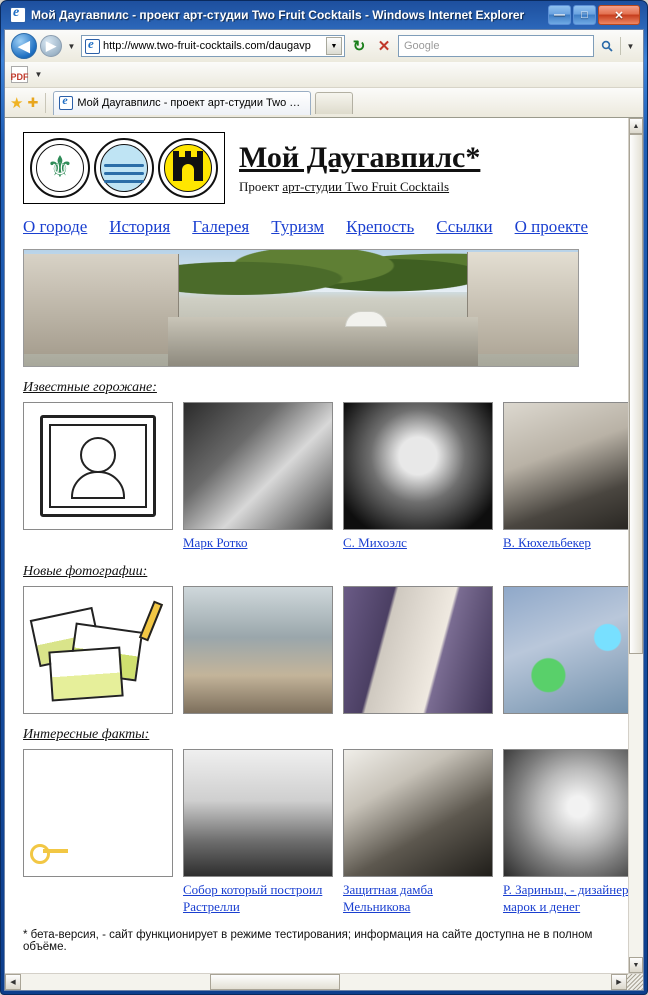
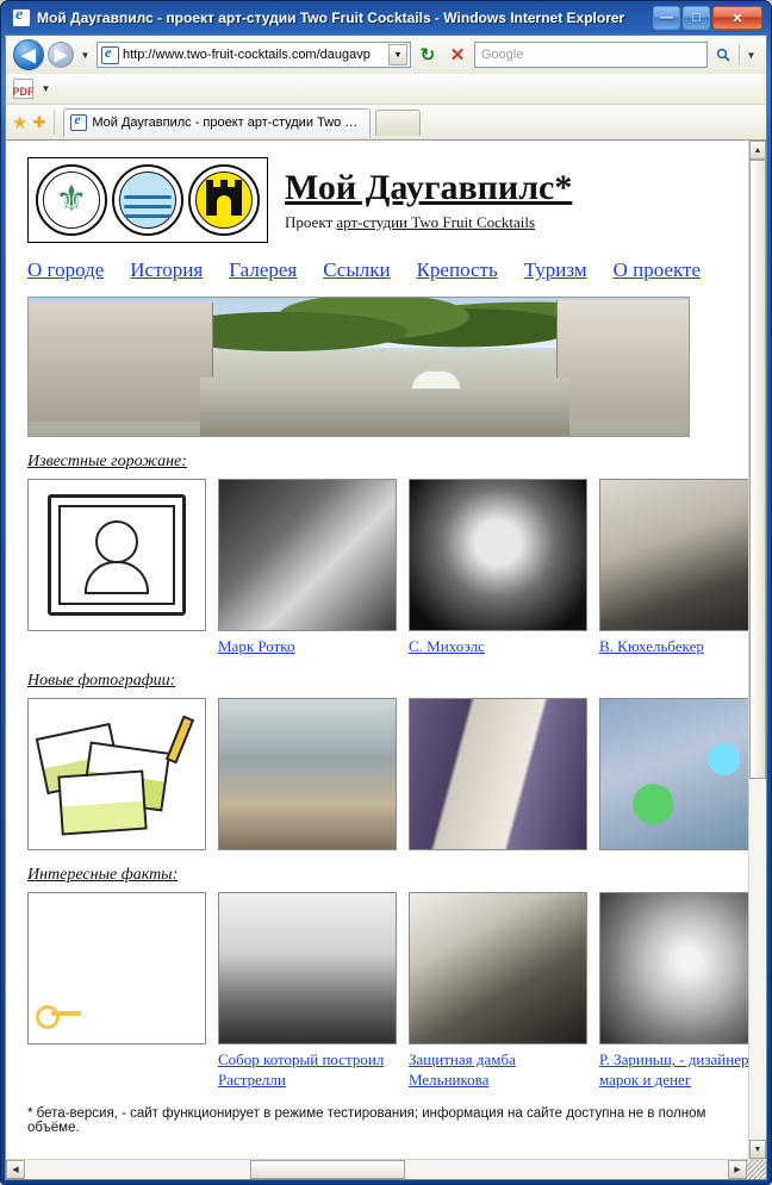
  Мой Даугавпилс - проект арт-студии Two Fruit Cocktails - Windows Internet Explorer
  —
  □
  ✕
  ◀
  ▶
  ▼
  http://www.two-fruit-cocktails.com/daugavp
  ↻
  ✕
  Google
  ▼
  PDF
  ▼
  ★
  ✚
  Мой Даугавпилс - проект арт-студии Two F..
  ⚜
  Мой Даугавпилс*
  Проект арт-студии Two Fruit Cocktails
  О городе
  История
  Галерея
- Туризм
+ Ссылки
  Крепость
- Ссылки
+ Туризм
  О проекте
  Известные горожане:
  Марк Ротко
  С. Михоэлс
  В. Кюхельбекер
  Новые фотографии:
  Интересные факты:
  Собор который построил Растрелли
  Защитная дамба Мельникова
  Р. Зариньш, - дизайнер марок и денег
  * бета-версия, - сайт функционирует в режиме тестирования; информация на сайте доступна не в полном объёме.
